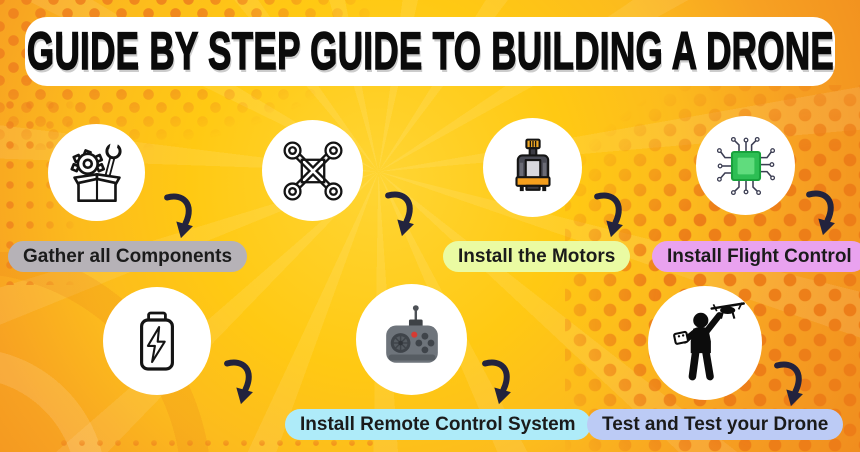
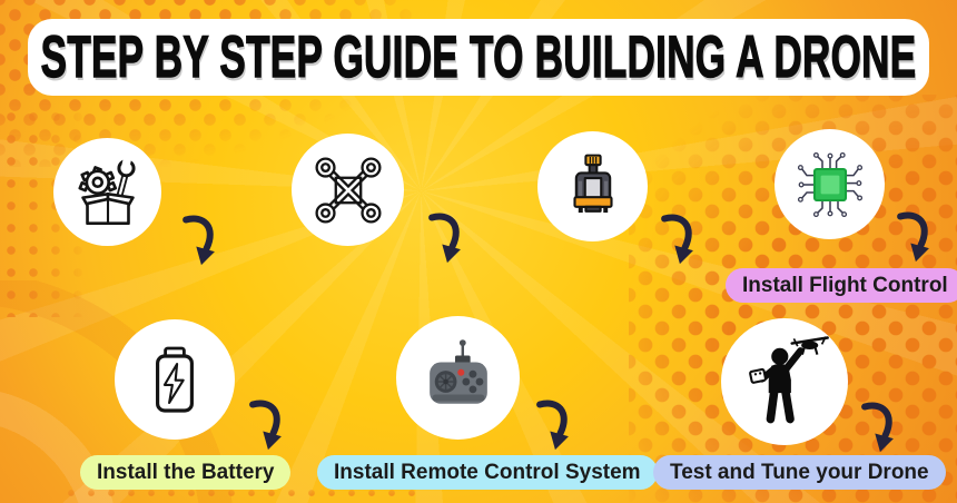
- GUIDE BY STEP GUIDE TO BUILDING A DRONE
+ STEP BY STEP GUIDE TO BUILDING A DRONE
- Gather all Components
- Install the Motors
  Install Flight Control
+ Install the Battery
  Install Remote Control System
- Test and Test your Drone
+ Test and Tune your Drone
